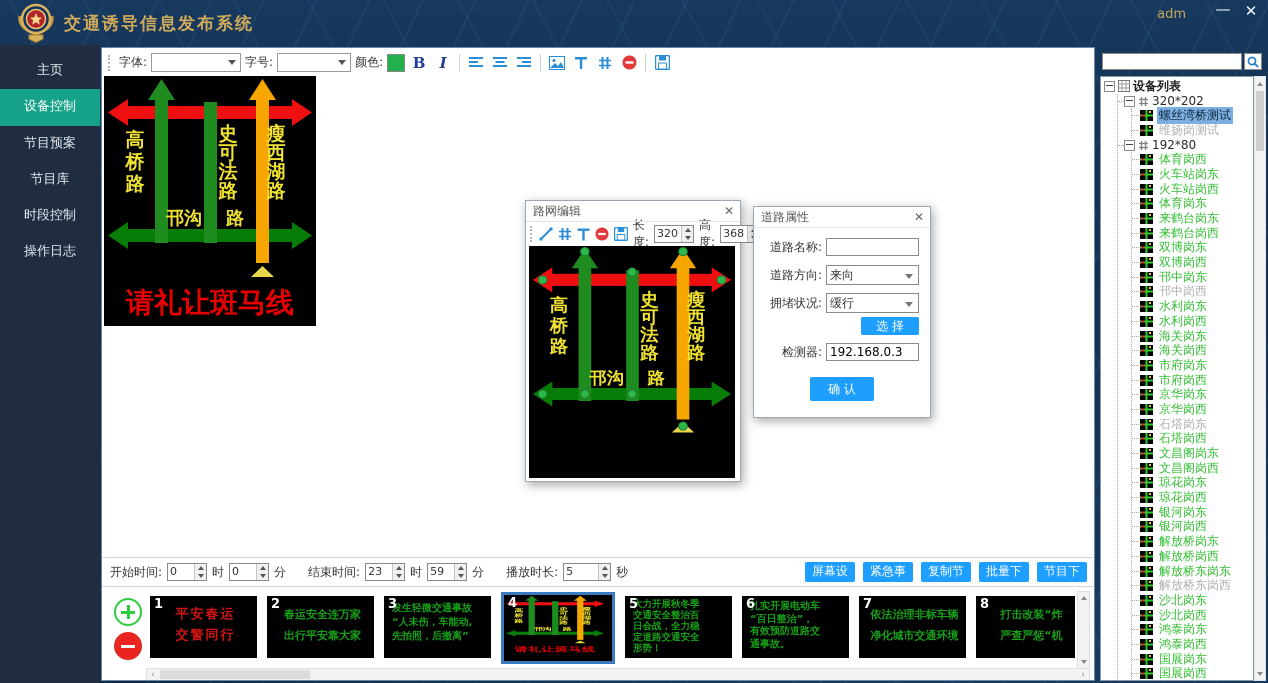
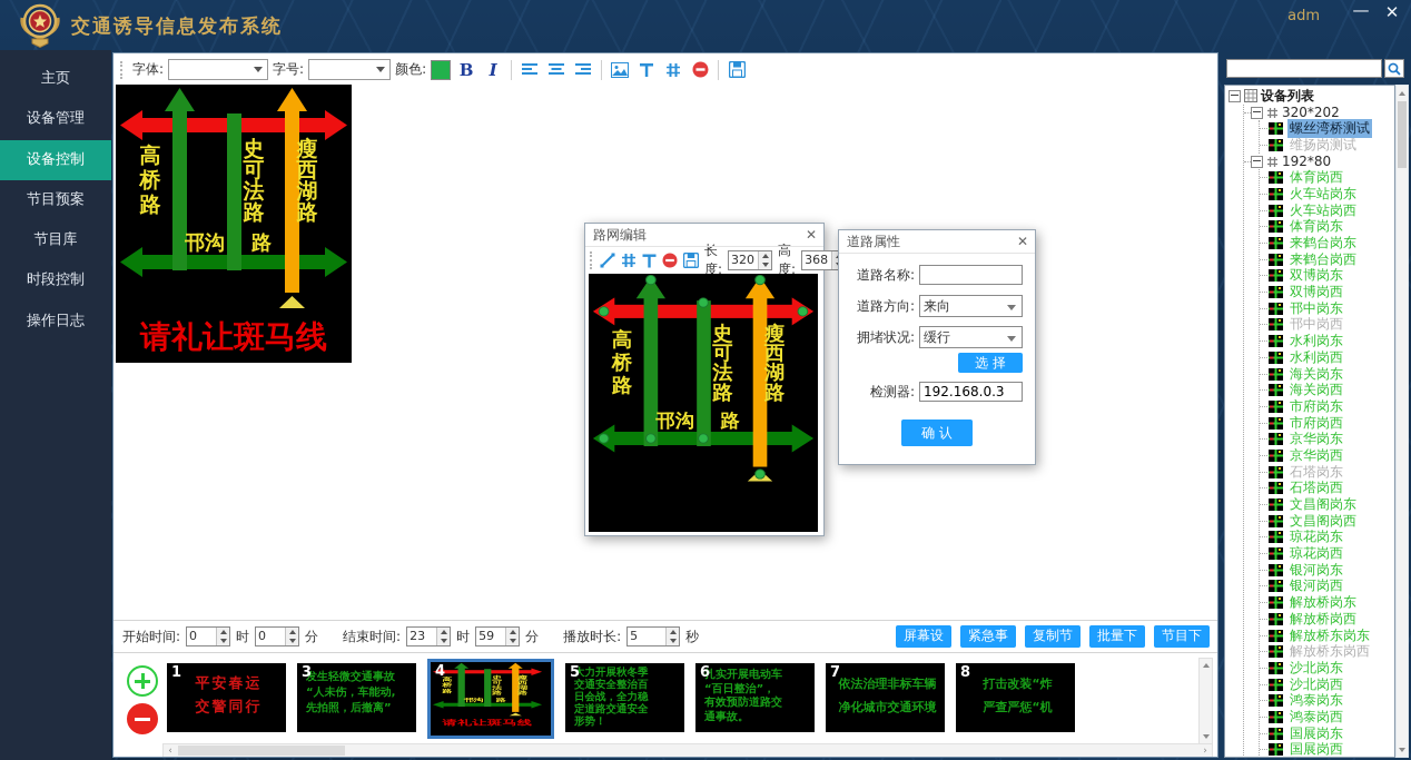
  交通诱导信息发布系统
  adm
  —
  ✕
  主页
+ 设备管理
  设备控制
  节目预案
  节目库
  时段控制
  操作日志
  字体:
  字号:
  颜色:
  B
  I
  高桥路
  史可法路
  瘦西湖路
  邗沟
  路
  请礼让斑马线
  路网编辑
  ✕
  长度:
  320
  高度:
  368
  高桥路
  史可法路
  瘦西湖路
  邗沟
  路
  道路属性
  ✕
  道路名称:
  道路方向:
  来向
  拥堵状况:
  缓行
  选 择
  检测器:
  192.168.0.3
  确 认
  开始时间:
  0
  时
  0
  分
  结束时间:
  23
  时
  59
  分
  播放时长:
  5
  秒
  屏幕设置
  紧急事件
  复制节目
  批量下发
  节目下发
  1
  平安春运
  交警同行
- 2
- 春运安全连万家
- 出行平安靠大家
  3
  发生轻微交通事故
  “人未伤，车能动,
  先拍照，后撤离”
  4
  请礼让斑马线
  5
  大力开展秋冬季
  交通安全整治百
  日会战，全力稳
  定道路交通安全
  形势！
  6
  扎实开展电动车
  “百日整治”，
  有效预防道路交
  通事故。
  7
  依法治理非标车辆
  净化城市交通环境
  8
  打击改装“炸
  严查严惩“机
  ‹
  ›
  设备列表
  320*202
  螺丝湾桥测试
  维扬岗测试
  192*80
  体育岗西
  火车站岗东
  火车站岗西
  体育岗东
  来鹤台岗东
  来鹤台岗西
  双博岗东
  双博岗西
  邗中岗东
  邗中岗西
  水利岗东
  水利岗西
  海关岗东
  海关岗西
  市府岗东
  市府岗西
  京华岗东
  京华岗西
  石塔岗东
  石塔岗西
  文昌阁岗东
  文昌阁岗西
  琼花岗东
  琼花岗西
  银河岗东
  银河岗西
  解放桥岗东
  解放桥岗西
  解放桥东岗东
  解放桥东岗西
  沙北岗东
  沙北岗西
  鸿泰岗东
  鸿泰岗西
  国展岗东
  国展岗西
